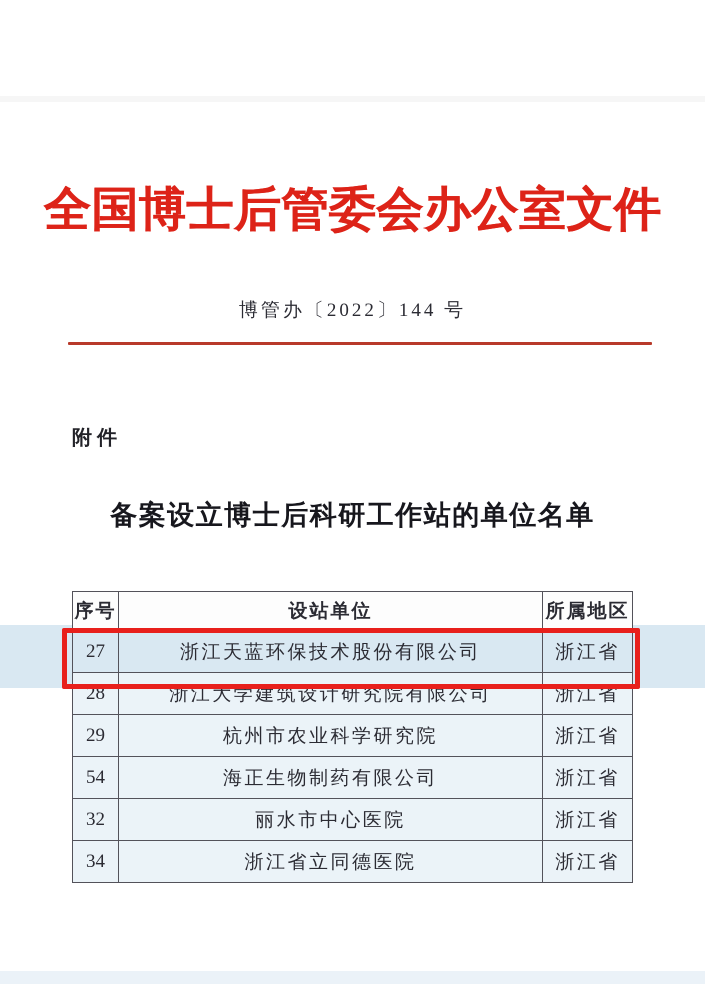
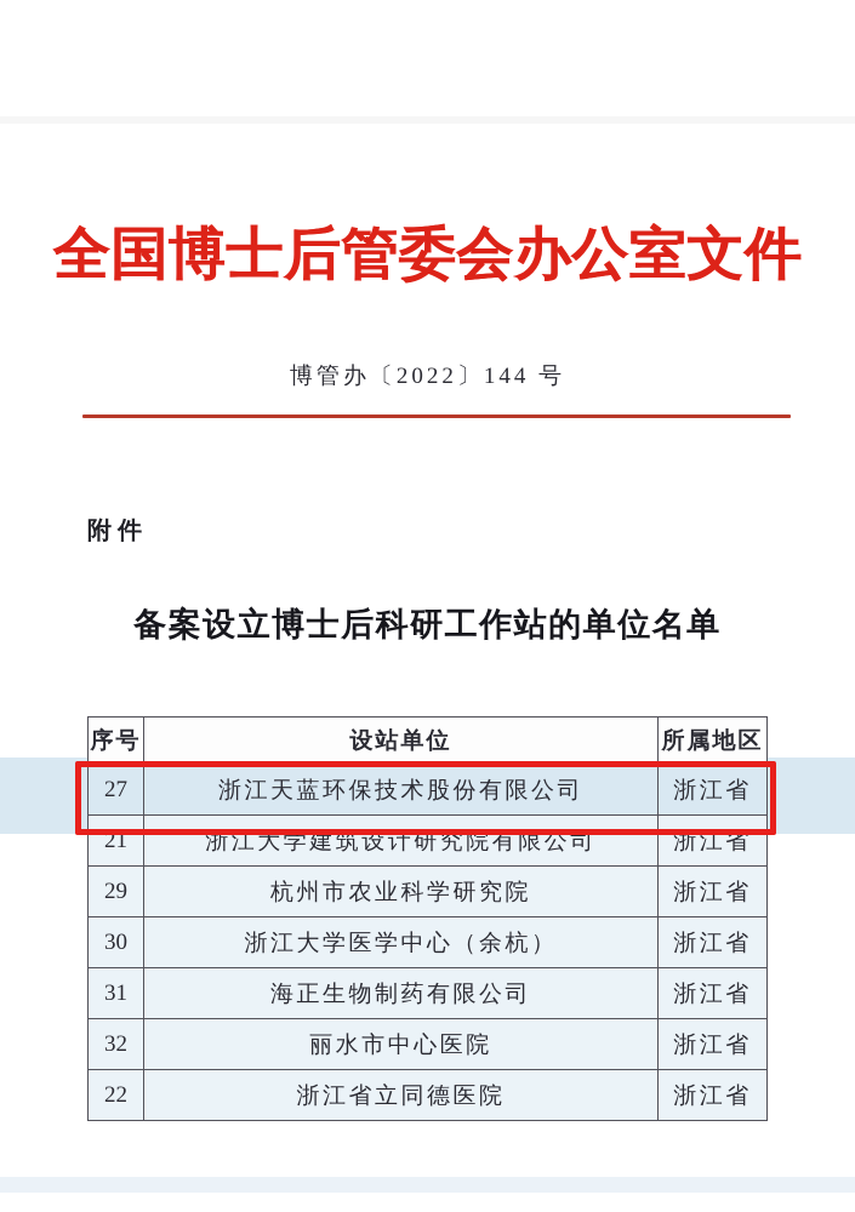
  全国博士后管委会办公室文件
  博管办〔2022〕144 号
  附件
  备案设立博士后科研工作站的单位名单
  序号	设站单位	所属地区
  27	浙江天蓝环保技术股份有限公司	浙江省
- 28	浙江大学建筑设计研究院有限公司	浙江省
+ 21	浙江大学建筑设计研究院有限公司	浙江省
  29	杭州市农业科学研究院	浙江省
+ 30	浙江大学医学中心（余杭）	浙江省
- 54	海正生物制药有限公司	浙江省
+ 31	海正生物制药有限公司	浙江省
  32	丽水市中心医院	浙江省
- 34	浙江省立同德医院	浙江省
+ 22	浙江省立同德医院	浙江省
